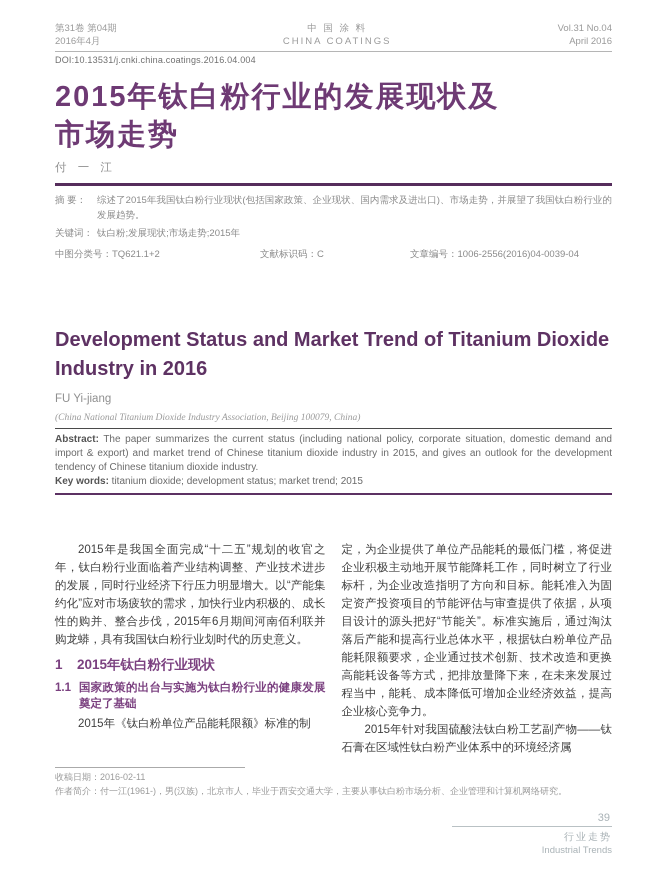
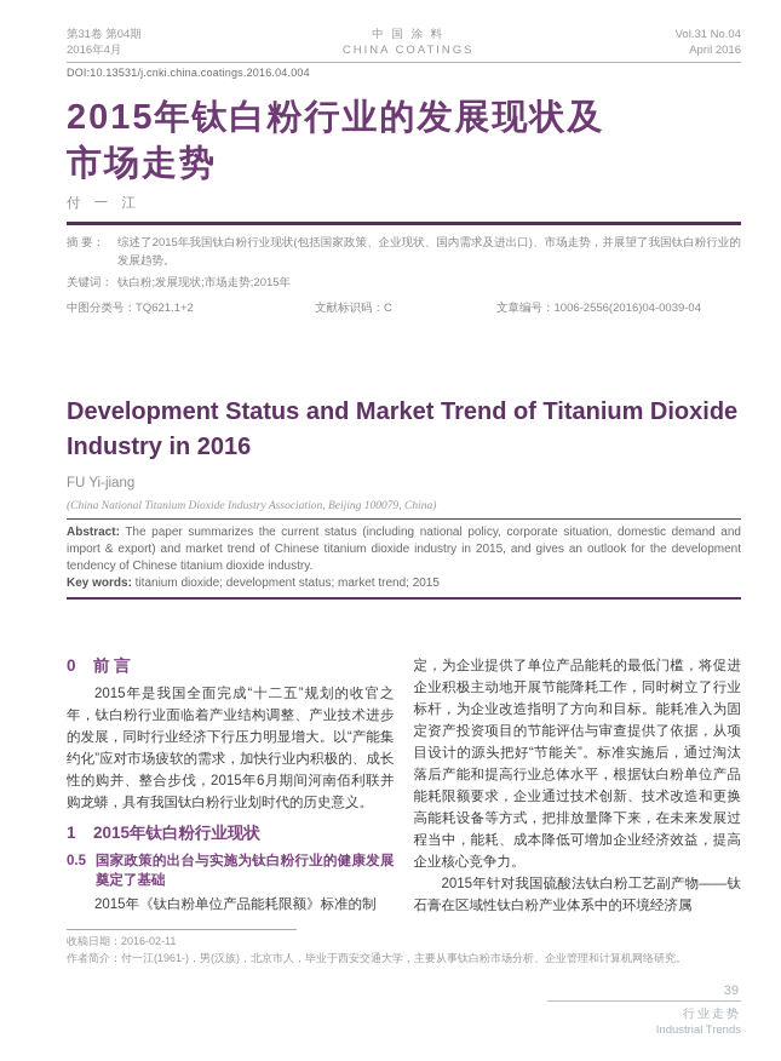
  第31卷 第04期
  2016年4月
  中 国 涂 料
  CHINA COATINGS
  Vol.31 No.04
  April 2016
  DOI:10.13531/j.cnki.china.coatings.2016.04.004
  2015年钛白粉行业的发展现状及
  市场走势
  付 一 江
  摘 要：
  综述了2015年我国钛白粉行业现状(包括国家政策、企业现状、国内需求及进出口)、市场走势，并展望了我国钛白粉行业的发展趋势。
  关键词：
  钛白粉;发展现状;市场走势;2015年
  中图分类号：TQ621.1+2
  文献标识码：C
  文章编号：1006-2556(2016)04-0039-04
  Development Status and Market Trend of Titanium Dioxide Industry in 2016
  FU Yi-jiang
  (China National Titanium Dioxide Industry Association, Beijing 100079, China)
  Abstract: The paper summarizes the current status (including national policy, corporate situation, domestic demand and import & export) and market trend of Chinese titanium dioxide industry in 2015, and gives an outlook for the development tendency of Chinese titanium dioxide industry.
  Key words: titanium dioxide; development status; market trend; 2015
+ 0
+ 前 言
  2015年是我国全面完成“十二五”规划的收官之年，钛白粉行业面临着产业结构调整、产业技术进步的发展，同时行业经济下行压力明显增大。以“产能集约化”应对市场疲软的需求，加快行业内积极的、成长性的购并、整合步伐，2015年6月期间河南佰利联并购龙蟒，具有我国钛白粉行业划时代的历史意义。
  1
  2015年钛白粉行业现状
- 1.1
+ 0.5
  国家政策的出台与实施为钛白粉行业的健康发展奠定了基础
  2015年《钛白粉单位产品能耗限额》标准的制
  定，为企业提供了单位产品能耗的最低门槛，将促进企业积极主动地开展节能降耗工作，同时树立了行业标杆，为企业改造指明了方向和目标。能耗准入为固定资产投资项目的节能评估与审查提供了依据，从项目设计的源头把好“节能关”。标准实施后，通过淘汰落后产能和提高行业总体水平，根据钛白粉单位产品能耗限额要求，企业通过技术创新、技术改造和更换高能耗设备等方式，把排放量降下来，在未来发展过程当中，能耗、成本降低可增加企业经济效益，提高企业核心竞争力。
  2015年针对我国硫酸法钛白粉工艺副产物——钛石膏在区域性钛白粉产业体系中的环境经济属
  收稿日期：2016-02-11
  作者简介：付一江(1961-)，男(汉族)，北京市人，毕业于西安交通大学，主要从事钛白粉市场分析、企业管理和计算机网络研究。
  39
  行业走势
  Industrial Trends
